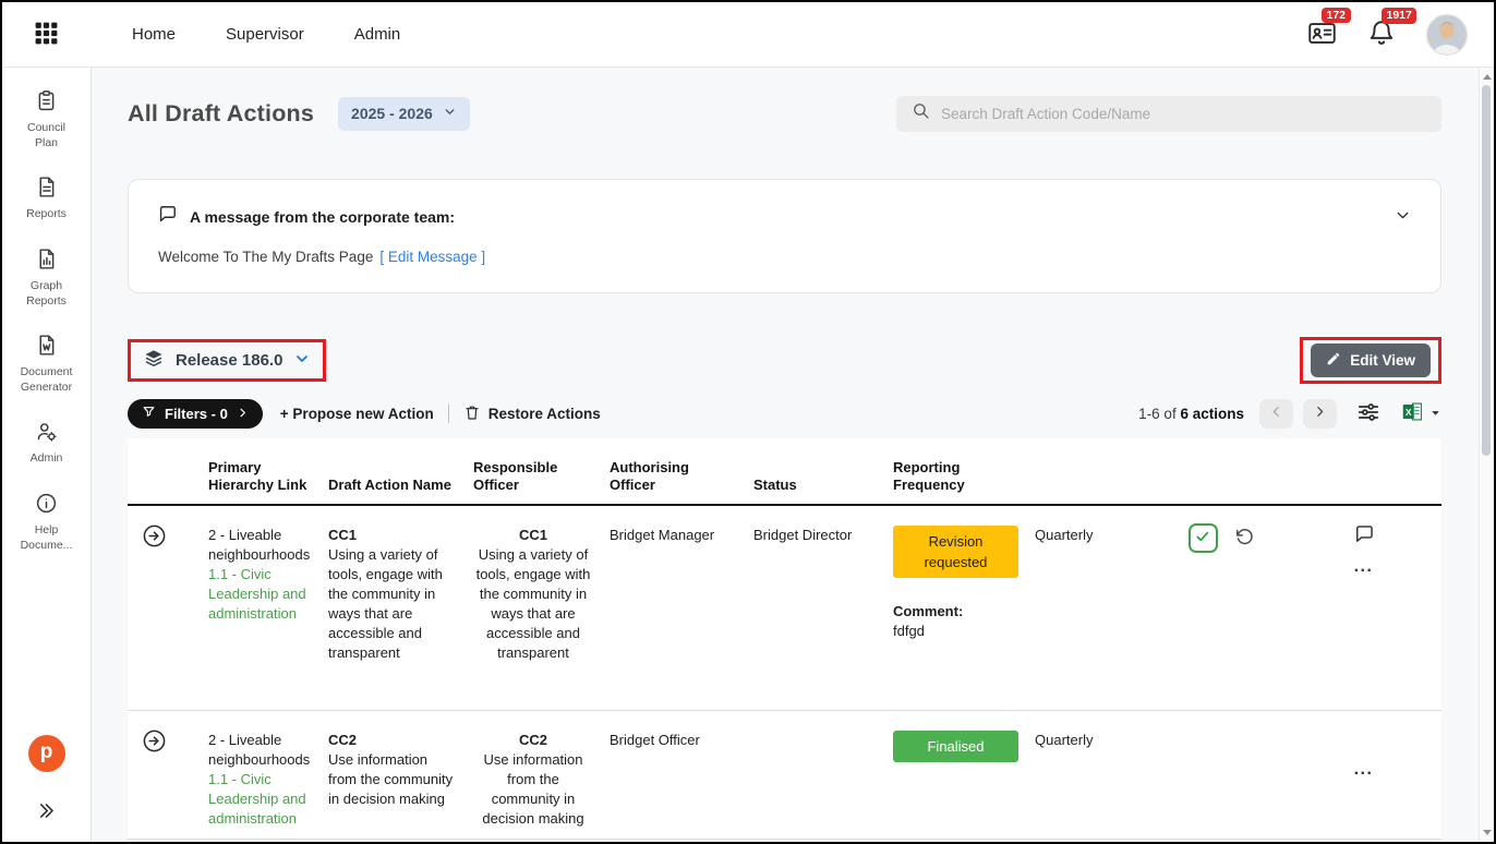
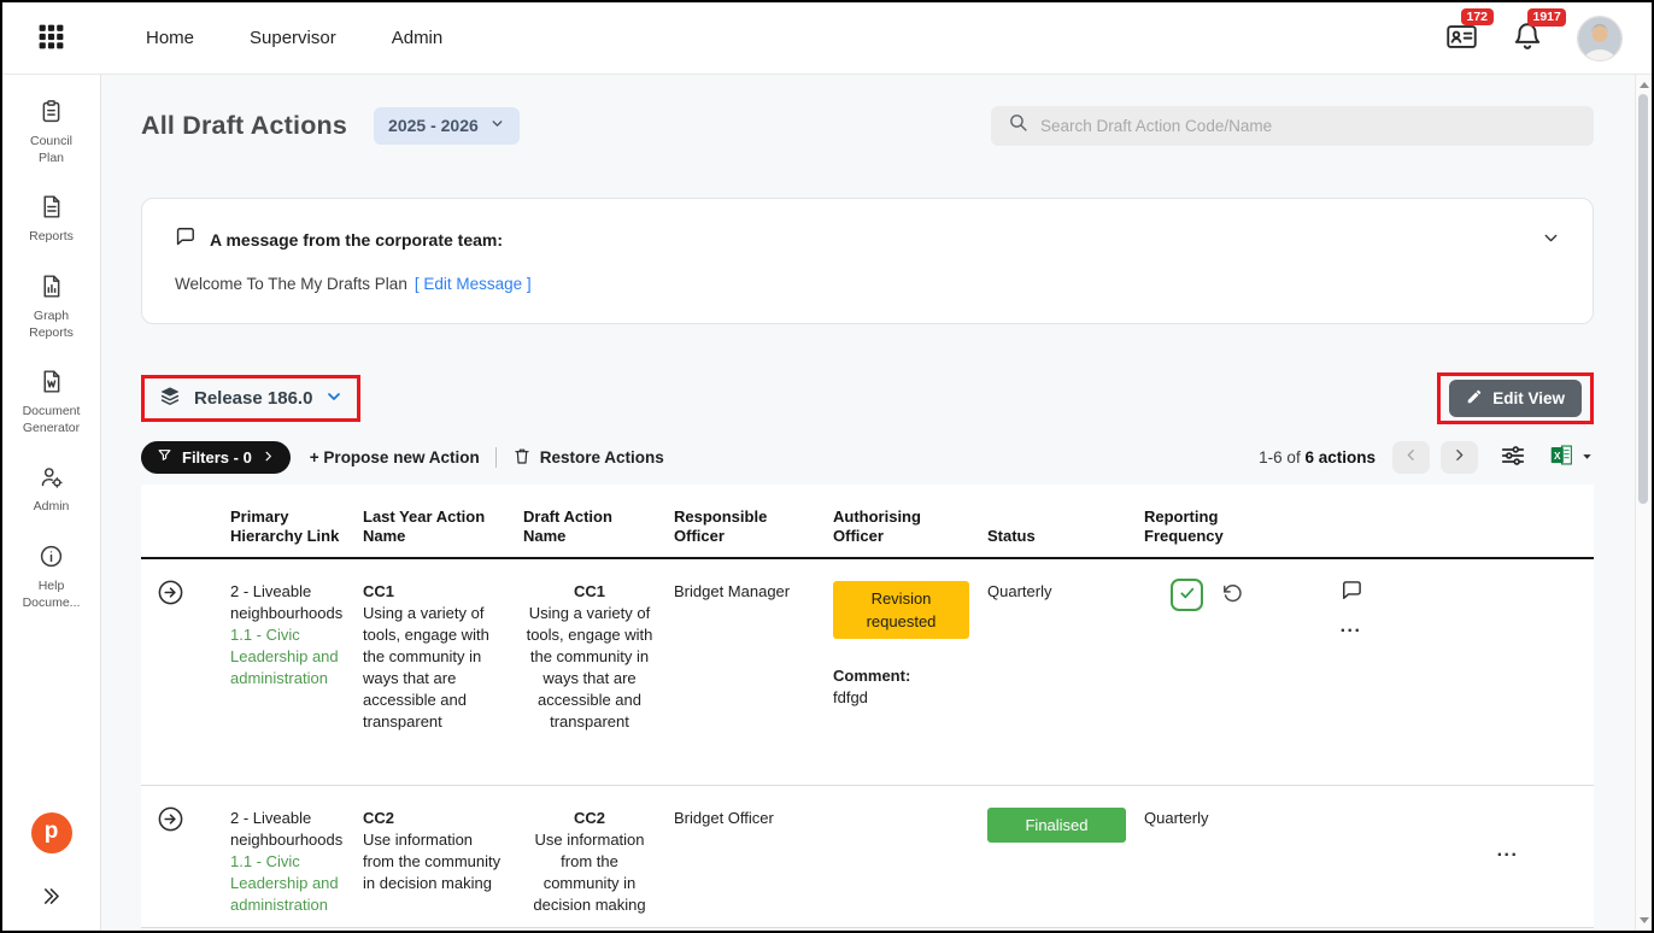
  Home
  Supervisor
  Admin
  172
  1917
  Council Plan
  Reports
  Graph Reports
  Document Generator
  Admin
  Help Docume...
  p
  All Draft Actions
  2025 - 2026
  Search Draft Action Code/Name
  A message from the corporate team:
- Welcome To The My Drafts Page
+ Welcome To The My Drafts Plan
  [ Edit Message ]
  Release 186.0
  Edit View
  Filters - 0
  + Propose new Action
  Restore Actions
  1-6 of 6 actions
  X
  Primary Hierarchy Link
+ Last Year Action Name
  Draft Action Name
  Responsible Officer
  Authorising Officer
  Status
  Reporting Frequency
  2 - Liveable neighbourhoods 1.1 - Civic Leadership and administration
  CC1
  Using a variety of tools, engage with the community in ways that are accessible and transparent
  CC1
  Using a variety of tools, engage with the community in ways that are accessible and transparent
  Bridget Manager
- Bridget Director
  Revision requested
  Comment:
  fdfgd
  Quarterly
  ...
  2 - Liveable neighbourhoods 1.1 - Civic Leadership and administration
  CC2
  Use information from the community in decision making
  CC2
  Use information from the community in decision making
  Bridget Officer
  Finalised
  Quarterly
  ...
